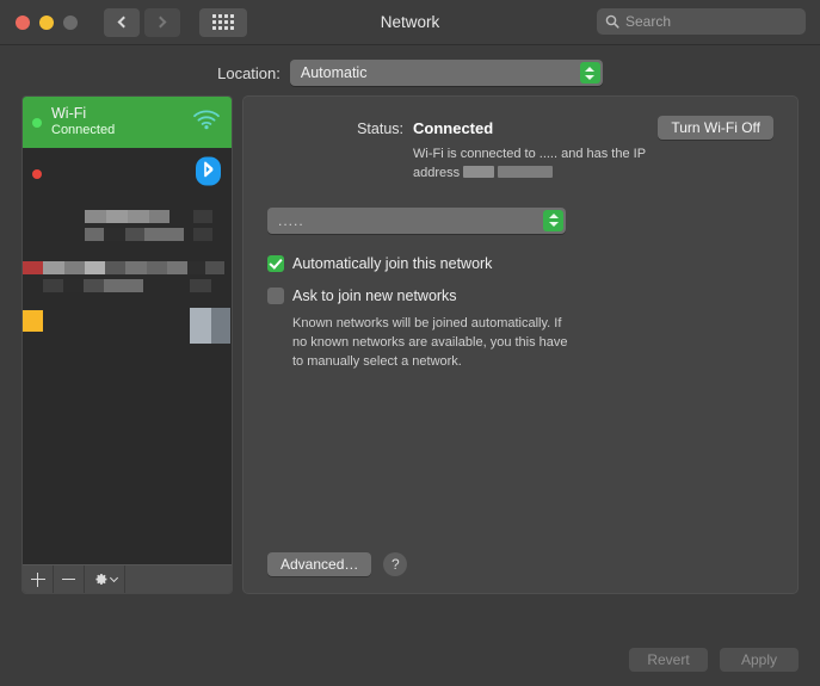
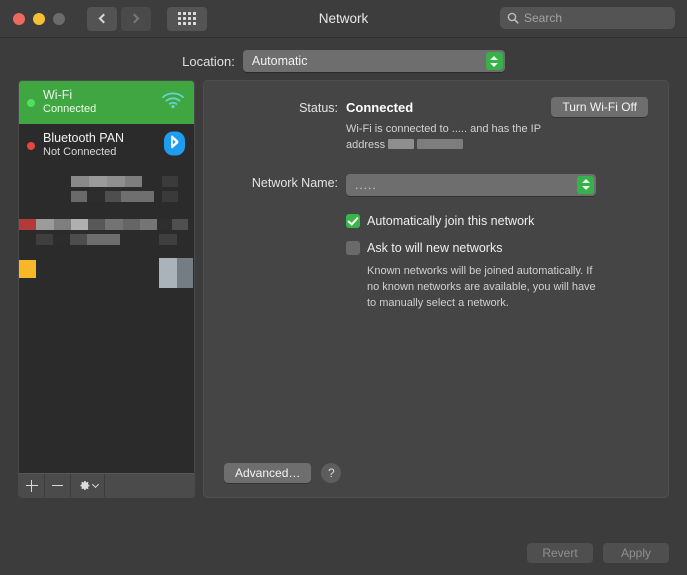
  Network
  Search
  Location:
  Automatic
  Wi-Fi
  Connected
+ Bluetooth PAN
+ Not Connected
  Status:
  Connected
  Wi-Fi is connected to ..... and has the IP address
  Turn Wi-Fi Off
+ Network Name:
  .....
  Automatically join this network
- Ask to join new networks
+ Ask to will new networks
- Known networks will be joined automatically. If no known networks are available, you this have to manually select a network.
+ Known networks will be joined automatically. If no known networks are available, you will have to manually select a network.
  Advanced…
  ?
  Revert
  Apply
